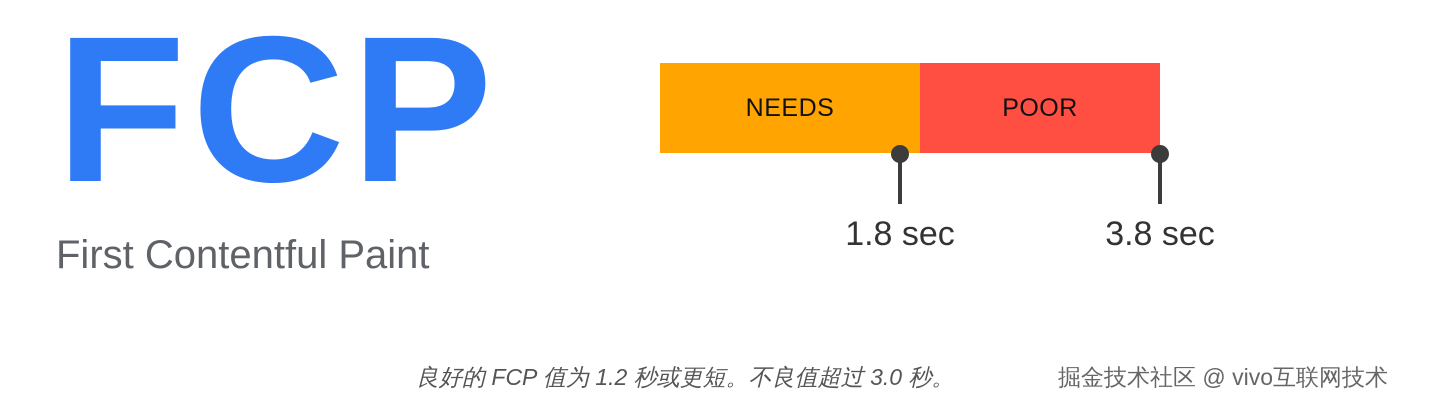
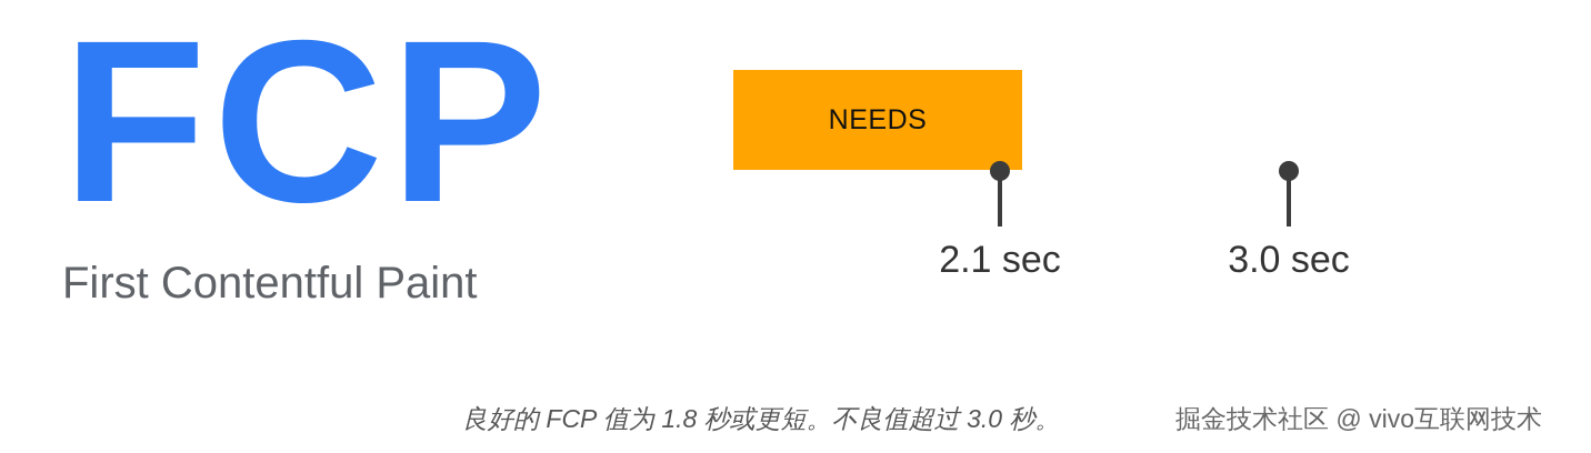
  FCP
  First Contentful Paint
  NEEDS
- POOR
- 1.8 sec
+ 2.1 sec
- 3.8 sec
+ 3.0 sec
- 良好的 FCP 值为 1.2 秒或更短。不良值超过 3.0 秒。
+ 良好的 FCP 值为 1.8 秒或更短。不良值超过 3.0 秒。
  掘金技术社区 @ vivo互联网技术
